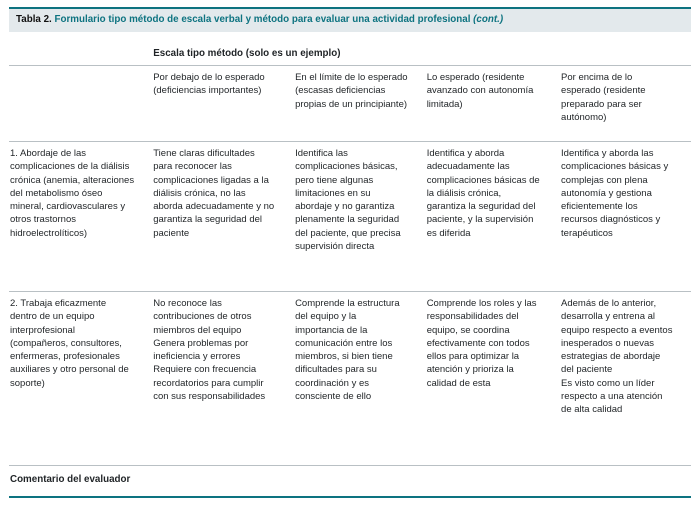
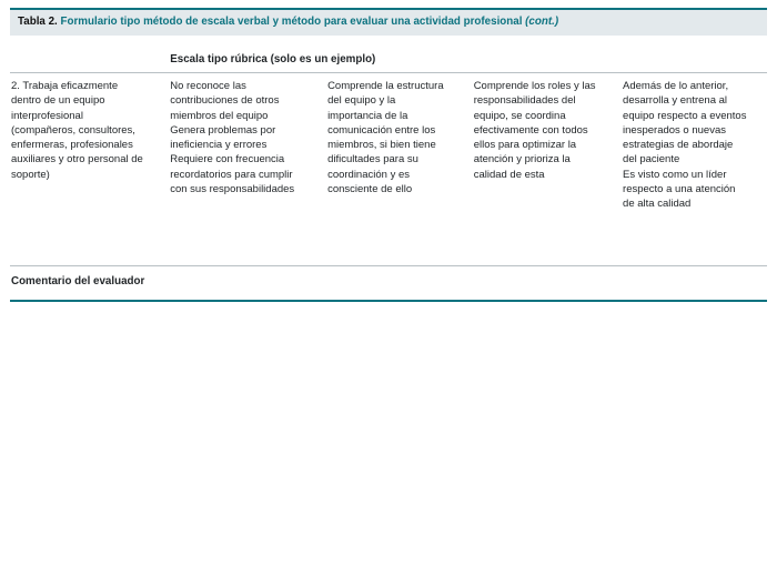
  Tabla 2. Formulario tipo método de escala verbal y método para evaluar una actividad profesional (cont.)
- 	Escala tipo método (solo es un ejemplo)
+ 	Escala tipo rúbrica (solo es un ejemplo)
- 	Por debajo de lo esperado (deficiencias importantes)	En el límite de lo esperado (escasas deficiencias propias de un principiante)	Lo esperado (residente avanzado con autonomía limitada)	Por encima de lo esperado (residente preparado para ser autónomo)
- 1. Abordaje de las complicaciones de la diálisis crónica (anemia, alteraciones del metabolismo óseo mineral, cardiovasculares y otros trastornos hidroelectrolíticos)	Tiene claras dificultades para reconocer las complicaciones ligadas a la diálisis crónica, no las aborda adecuadamente y no garantiza la seguridad del paciente	Identifica las complicaciones básicas, pero tiene algunas limitaciones en su abordaje y no garantiza plenamente la seguridad del paciente, que precisa supervisión directa	Identifica y aborda adecuadamente las complicaciones básicas de la diálisis crónica, garantiza la seguridad del paciente, y la supervisión es diferida	Identifica y aborda las complicaciones básicas y complejas con plena autonomía y gestiona eficientemente los recursos diagnósticos y terapéuticos
  2. Trabaja eficazmente dentro de un equipo interprofesional (compañeros, consultores, enfermeras, profesionales auxiliares y otro personal de soporte)	No reconoce las contribuciones de otros miembros del equipo Genera problemas por ineficiencia y errores Requiere con frecuencia recordatorios para cumplir con sus responsabilidades	Comprende la estructura del equipo y la importancia de la comunicación entre los miembros, si bien tiene dificultades para su coordinación y es consciente de ello	Comprende los roles y las responsabilidades del equipo, se coordina efectivamente con todos ellos para optimizar la atención y prioriza la calidad de esta	Además de lo anterior, desarrolla y entrena al equipo respecto a eventos inesperados o nuevas estrategias de abordaje del paciente Es visto como un líder respecto a una atención de alta calidad
  Comentario del evaluador
